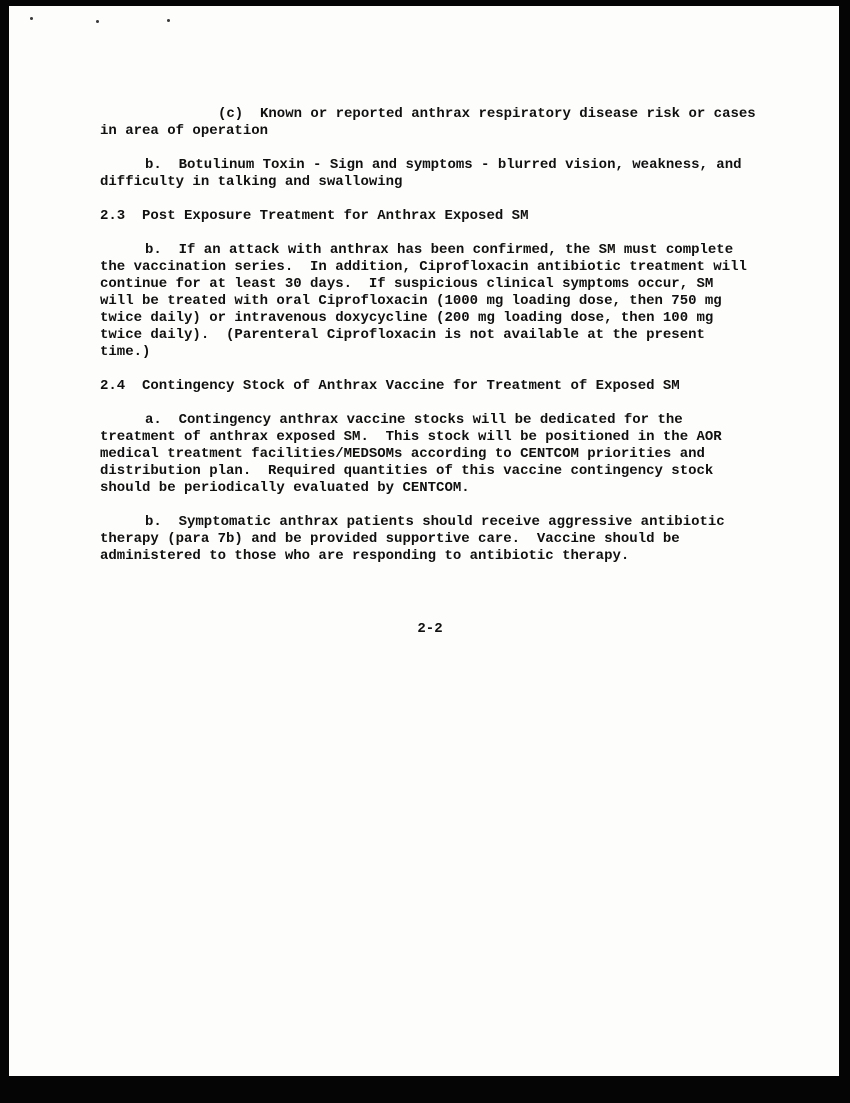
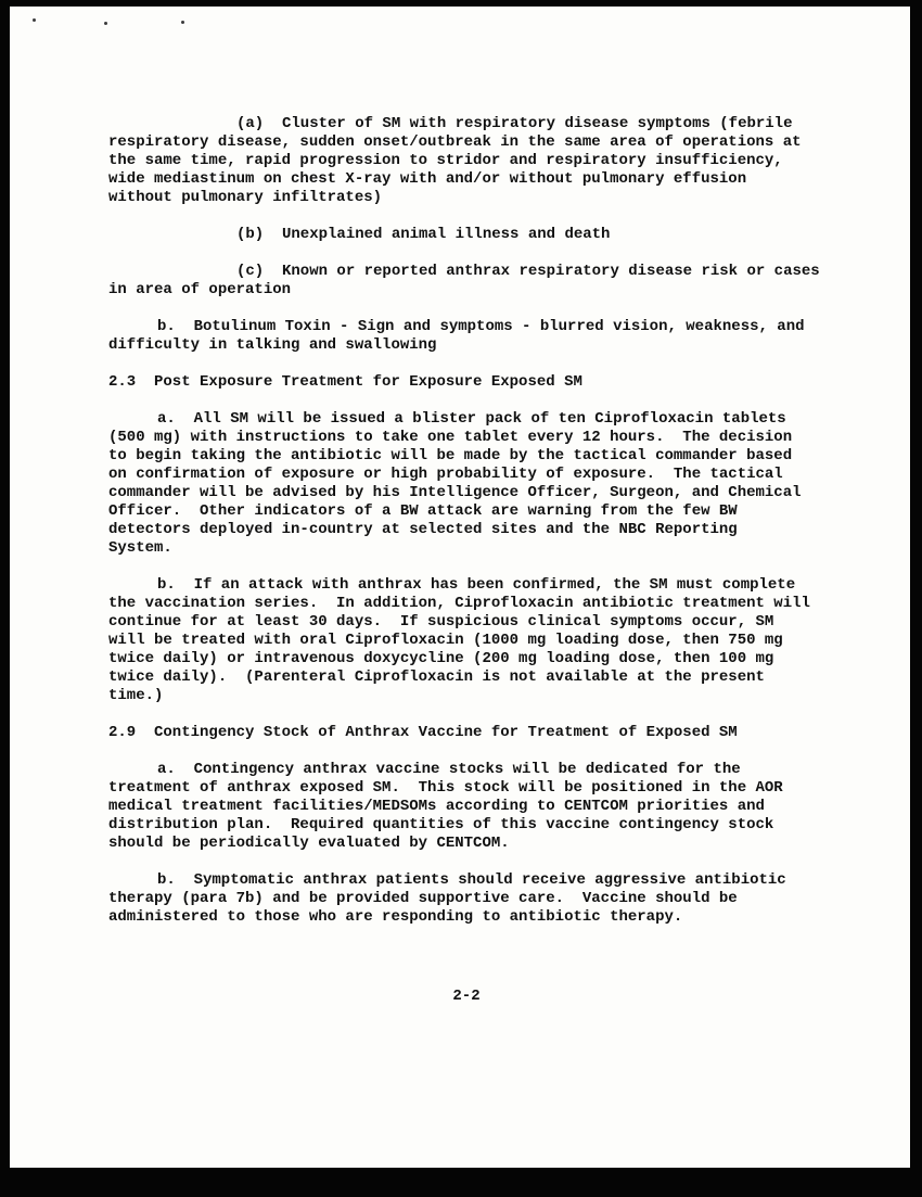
+ (a) Cluster of SM with respiratory disease symptoms (febrile
+ respiratory disease, sudden onset/outbreak in the same area of operations at
+ the same time, rapid progression to stridor and respiratory insufficiency,
+ wide mediastinum on chest X-ray with and/or without pulmonary effusion
+ without pulmonary infiltrates)
+ (b) Unexplained animal illness and death
  (c) Known or reported anthrax respiratory disease risk or cases
  in area of operation
  b. Botulinum Toxin - Sign and symptoms - blurred vision, weakness, and
  difficulty in talking and swallowing
- 2.3 Post Exposure Treatment for Anthrax Exposed SM
+ 2.3 Post Exposure Treatment for Exposure Exposed SM
+ a. All SM will be issued a blister pack of ten Ciprofloxacin tablets
+ (500 mg) with instructions to take one tablet every 12 hours. The decision
+ to begin taking the antibiotic will be made by the tactical commander based
+ on confirmation of exposure or high probability of exposure. The tactical
+ commander will be advised by his Intelligence Officer, Surgeon, and Chemical
+ Officer. Other indicators of a BW attack are warning from the few BW
+ detectors deployed in-country at selected sites and the NBC Reporting
+ System.
  b. If an attack with anthrax has been confirmed, the SM must complete
  the vaccination series. In addition, Ciprofloxacin antibiotic treatment will
  continue for at least 30 days. If suspicious clinical symptoms occur, SM
  will be treated with oral Ciprofloxacin (1000 mg loading dose, then 750 mg
  twice daily) or intravenous doxycycline (200 mg loading dose, then 100 mg
  twice daily). (Parenteral Ciprofloxacin is not available at the present
  time.)
- 2.4 Contingency Stock of Anthrax Vaccine for Treatment of Exposed SM
+ 2.9 Contingency Stock of Anthrax Vaccine for Treatment of Exposed SM
  a. Contingency anthrax vaccine stocks will be dedicated for the
  treatment of anthrax exposed SM. This stock will be positioned in the AOR
  medical treatment facilities/MEDSOMs according to CENTCOM priorities and
  distribution plan. Required quantities of this vaccine contingency stock
  should be periodically evaluated by CENTCOM.
  b. Symptomatic anthrax patients should receive aggressive antibiotic
  therapy (para 7b) and be provided supportive care. Vaccine should be
  administered to those who are responding to antibiotic therapy.
  2-2
